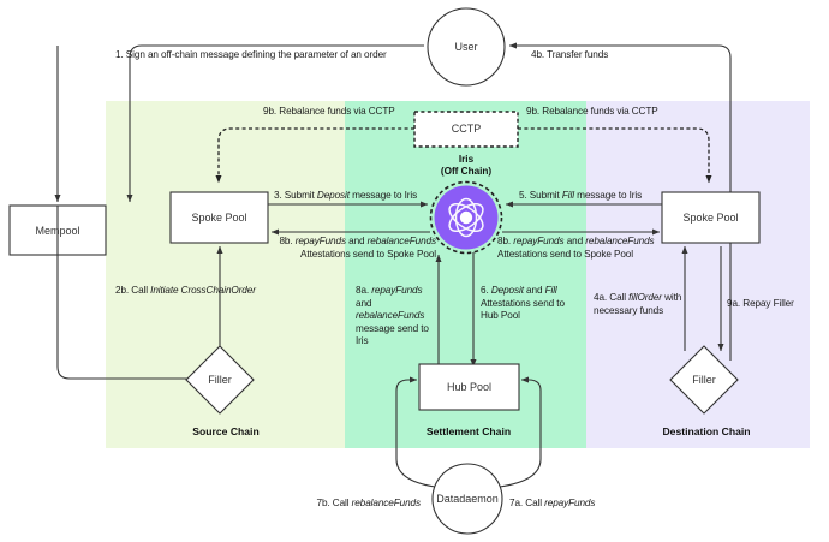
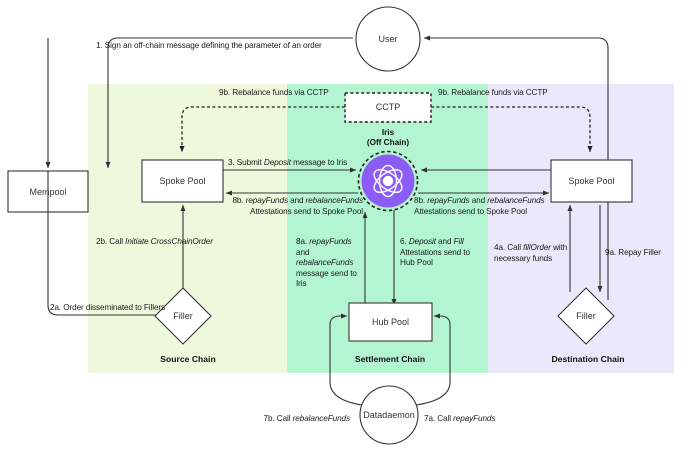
  User
  Mempool
  CCTP
  Spoke Pool
  Spoke Pool
  Hub Pool
  Filler
  Filler
  Datadaemon
  Iris
  (Off Chain)
  Source Chain
  Settlement Chain
  Destination Chain
  1. Sign an off-chain message defining the parameter of an order
- 4b. Transfer funds
  9b. Rebalance funds via CCTP
  9b. Rebalance funds via CCTP
  3. Submit Deposit message to Iris
- 5. Submit Fill message to Iris
  8b. repayFunds and rebalanceFunds
  Attestations send to Spoke Pool
  8b. repayFunds and rebalanceFunds
  Attestations send to Spoke Pool
  2b. Call Initiate CrossChainOrder
  8a. repayFunds and
  rebalanceFunds
  message send to Iris
  6. Deposit and Fill
  Attestations send to
  Hub Pool
  4a. Call fillOrder with
  necessary funds
  9a. Repay Filler
+ 2a. Order disseminated to Fillers
  7b. Call rebalanceFunds
  7a. Call repayFunds
